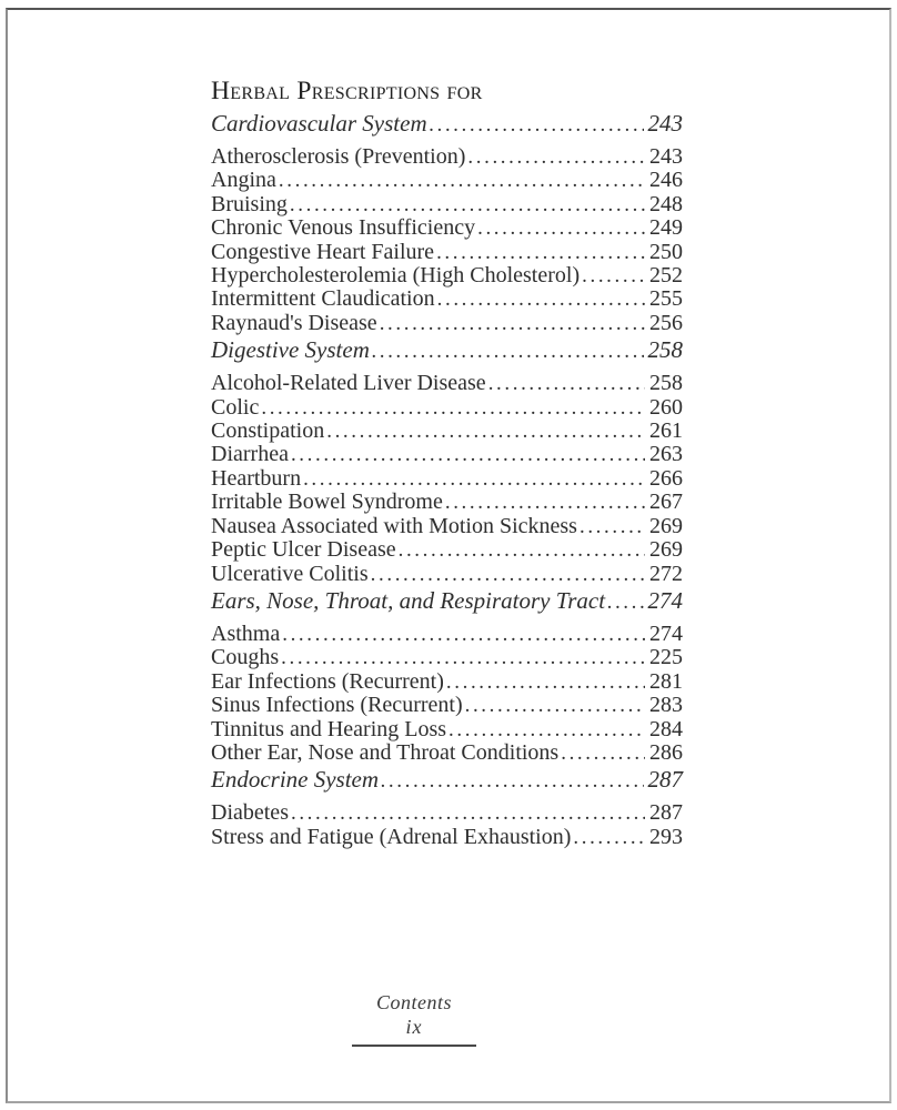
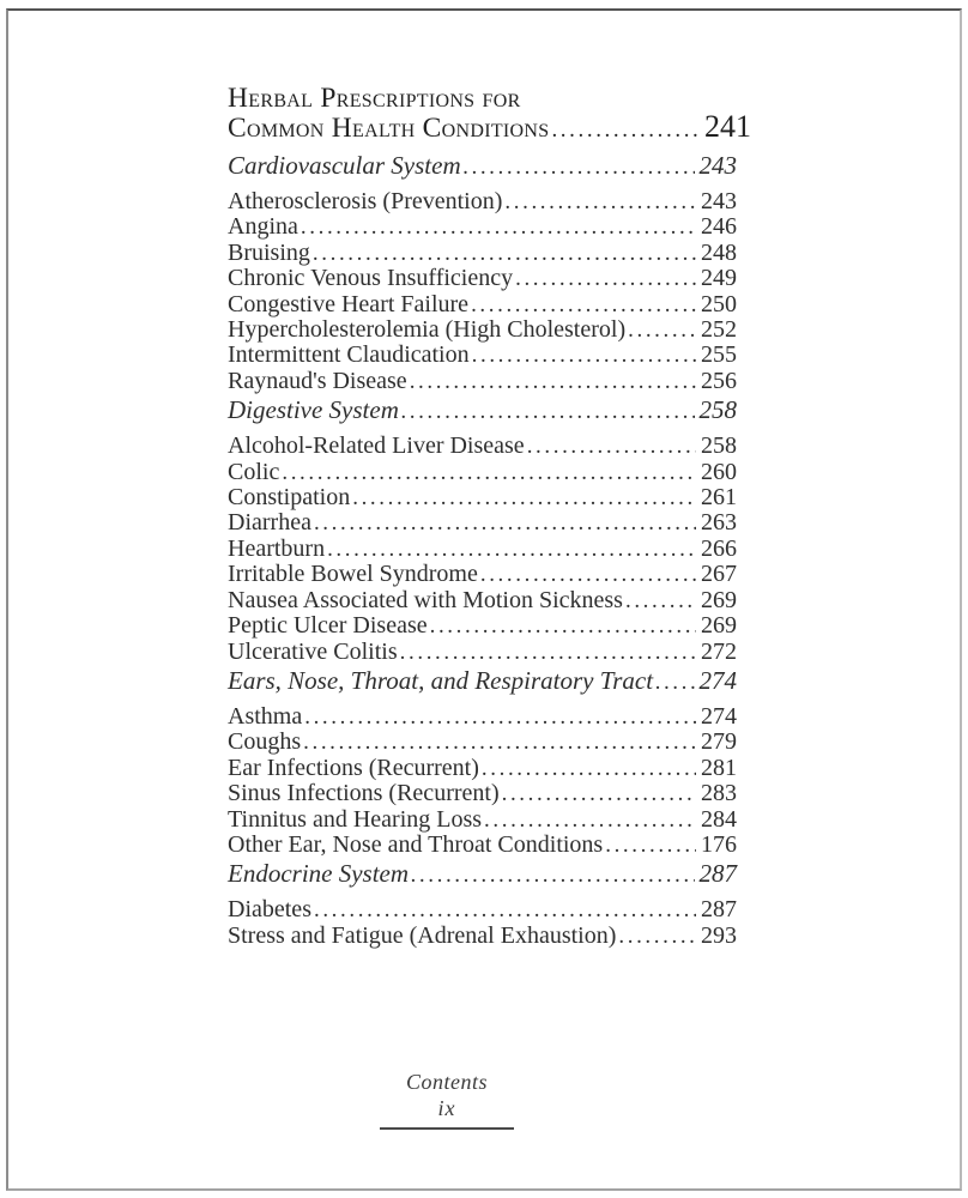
  Herbal Prescriptions for
+ Common Health Conditions
+ 241
  Cardiovascular System
  243
  Atherosclerosis (Prevention)
  243
  Angina
  246
  Bruising
  248
  Chronic Venous Insufficiency
  249
  Congestive Heart Failure
  250
  Hypercholesterolemia (High Cholesterol)
  252
  Intermittent Claudication
  255
  Raynaud's Disease
  256
  Digestive System
  258
  Alcohol-Related Liver Disease
  258
  Colic
  260
  Constipation
  261
  Diarrhea
  263
  Heartburn
  266
  Irritable Bowel Syndrome
  267
  Nausea Associated with Motion Sickness
  269
  Peptic Ulcer Disease
  269
  Ulcerative Colitis
  272
  Ears, Nose, Throat, and Respiratory Tract
  274
  Asthma
  274
  Coughs
- 225
+ 279
  Ear Infections (Recurrent)
  281
  Sinus Infections (Recurrent)
  283
  Tinnitus and Hearing Loss
  284
  Other Ear, Nose and Throat Conditions
- 286
+ 176
  Endocrine System
  287
  Diabetes
  287
  Stress and Fatigue (Adrenal Exhaustion)
  293
  Contents
  ix
